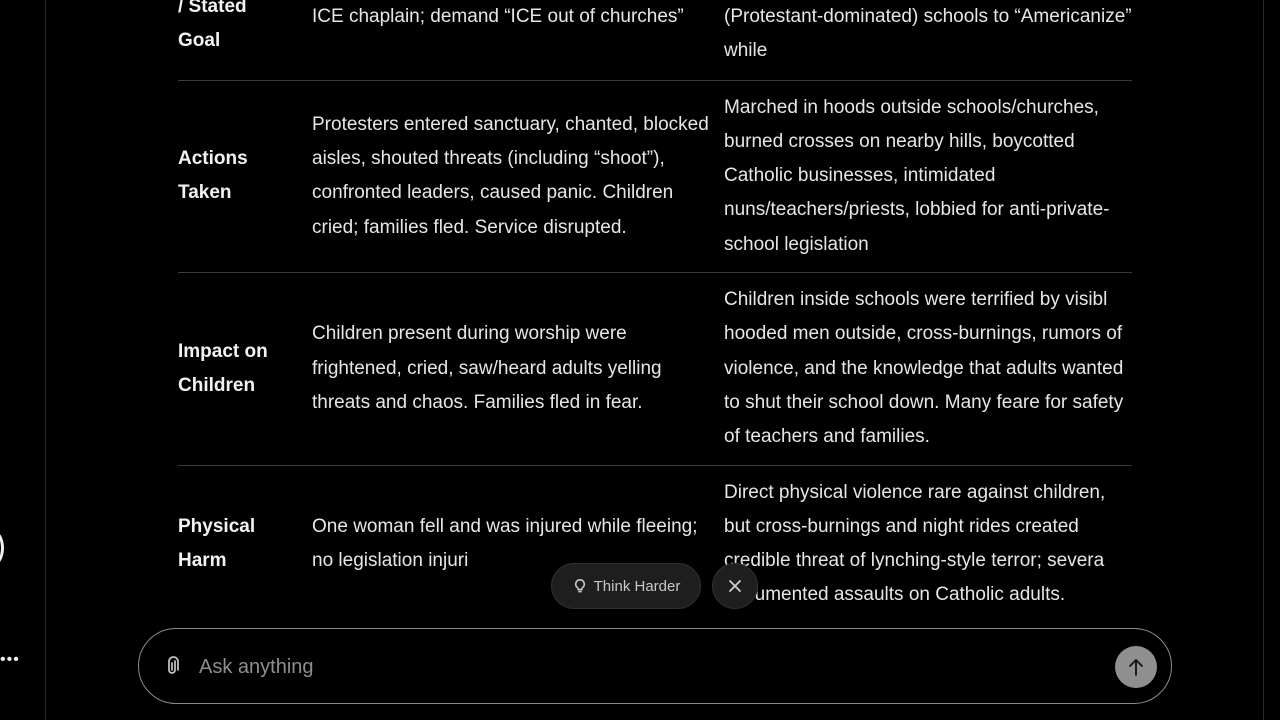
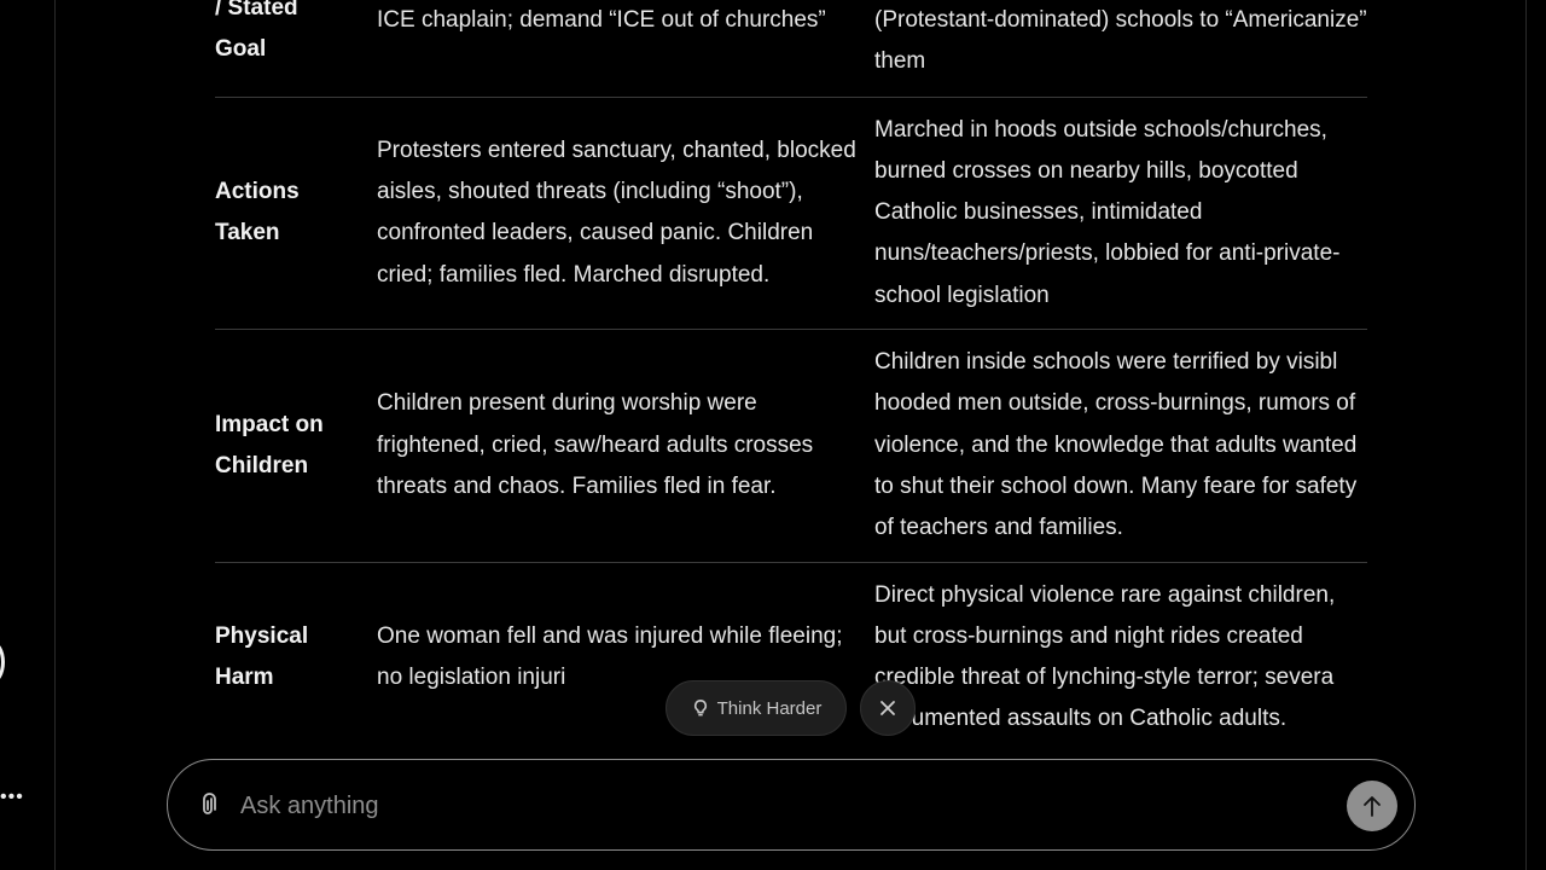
  •••
- / Stated Goal	ICE chaplain; demand “ICE out of churches”	(Protestant-dominated) schools to “Americanize” while
+ / Stated Goal	ICE chaplain; demand “ICE out of churches”	(Protestant-dominated) schools to “Americanize” them
- Actions Taken	Protesters entered sanctuary, chanted, blocked aisles, shouted threats (including “shoot”), confronted leaders, caused panic. Children cried; families fled. Service disrupted.	Marched in hoods outside schools/churches, burned crosses on nearby hills, boycotted Catholic businesses, intimidated nuns/teachers/priests, lobbied for anti-private-school legislation
+ Actions Taken	Protesters entered sanctuary, chanted, blocked aisles, shouted threats (including “shoot”), confronted leaders, caused panic. Children cried; families fled. Marched disrupted.	Marched in hoods outside schools/churches, burned crosses on nearby hills, boycotted Catholic businesses, intimidated nuns/teachers/priests, lobbied for anti-private-school legislation
- Impact on Children	Children present during worship were frightened, cried, saw/heard adults yelling threats and chaos. Families fled in fear.	Children inside schools were terrified by visibl hooded men outside, cross-burnings, rumors of violence, and the knowledge that adults wanted to shut their school down. Many feare for safety of teachers and families.
+ Impact on Children	Children present during worship were frightened, cried, saw/heard adults crosses threats and chaos. Families fled in fear.	Children inside schools were terrified by visibl hooded men outside, cross-burnings, rumors of violence, and the knowledge that adults wanted to shut their school down. Many feare for safety of teachers and families.
  Physical Harm	One woman fell and was injured while fleeing; no legislation injuri	Direct physical violence rare against children, but cross-burnings and night rides created credible threat of lynching-style terror; severa umented assaults on Catholic adults.
  Think Harder
  Ask anything
